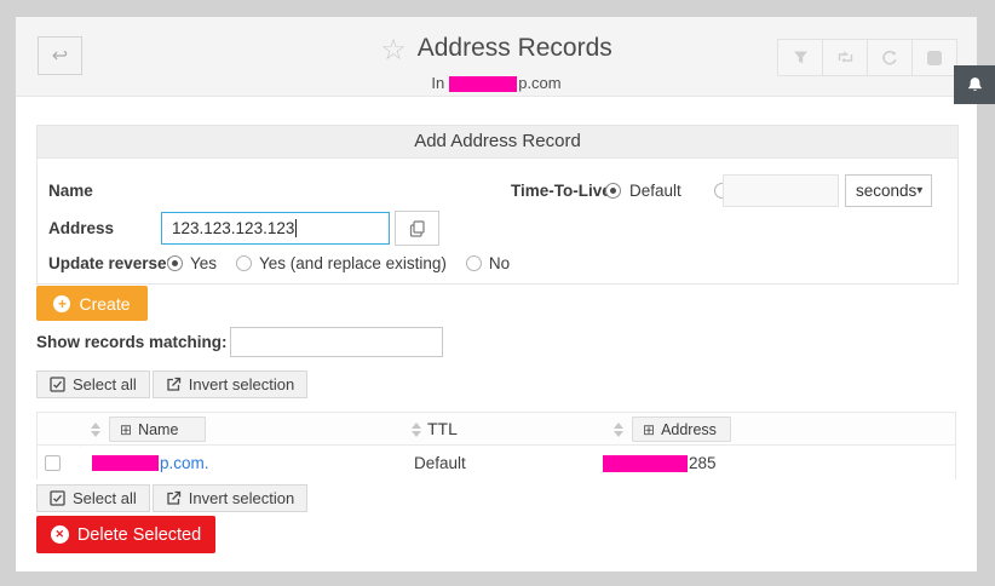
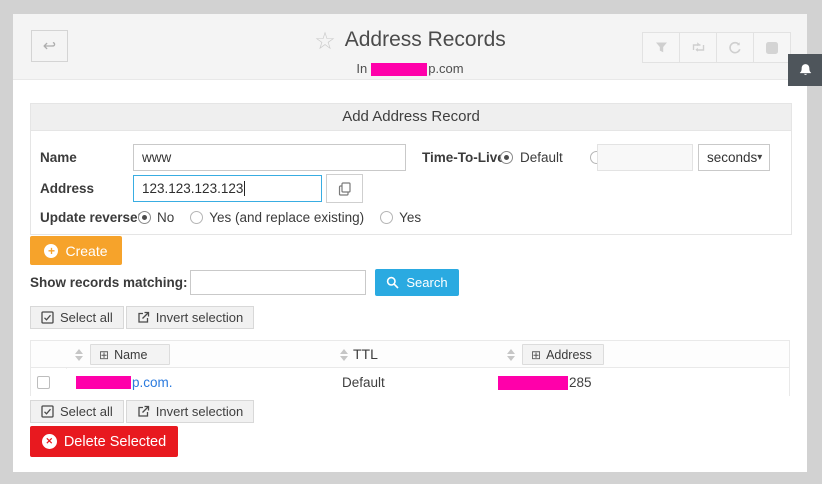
  ↩
  ☆ Address Records
  In p.com
  Add Address Record
  Name
+ www
  Time-To-Liv
  Default
  seconds
  ▾
  Address
  123.123.123.123
  Update reverse
- Yes
+ No
  Yes (and replace existing)
- No
+ Yes
  +
  Create
  Show records matching:
+ Search
  Select all
  Invert selection
  ⊞
  Name
  TTL
  ⊞
  Address
  p.com.
  Default
  285
  Select all
  Invert selection
  ✕
  Delete Selected
